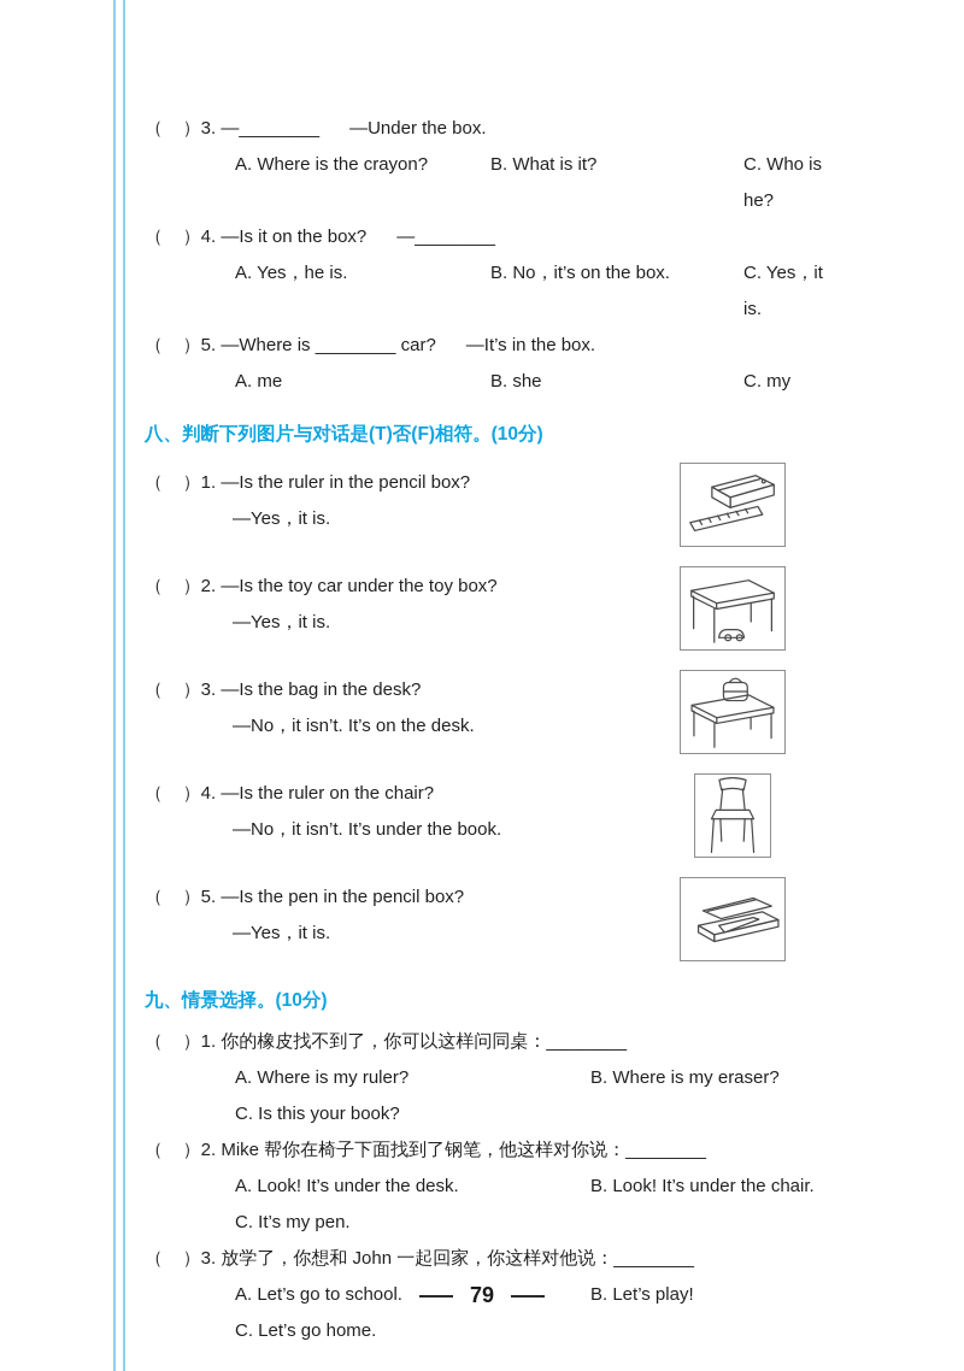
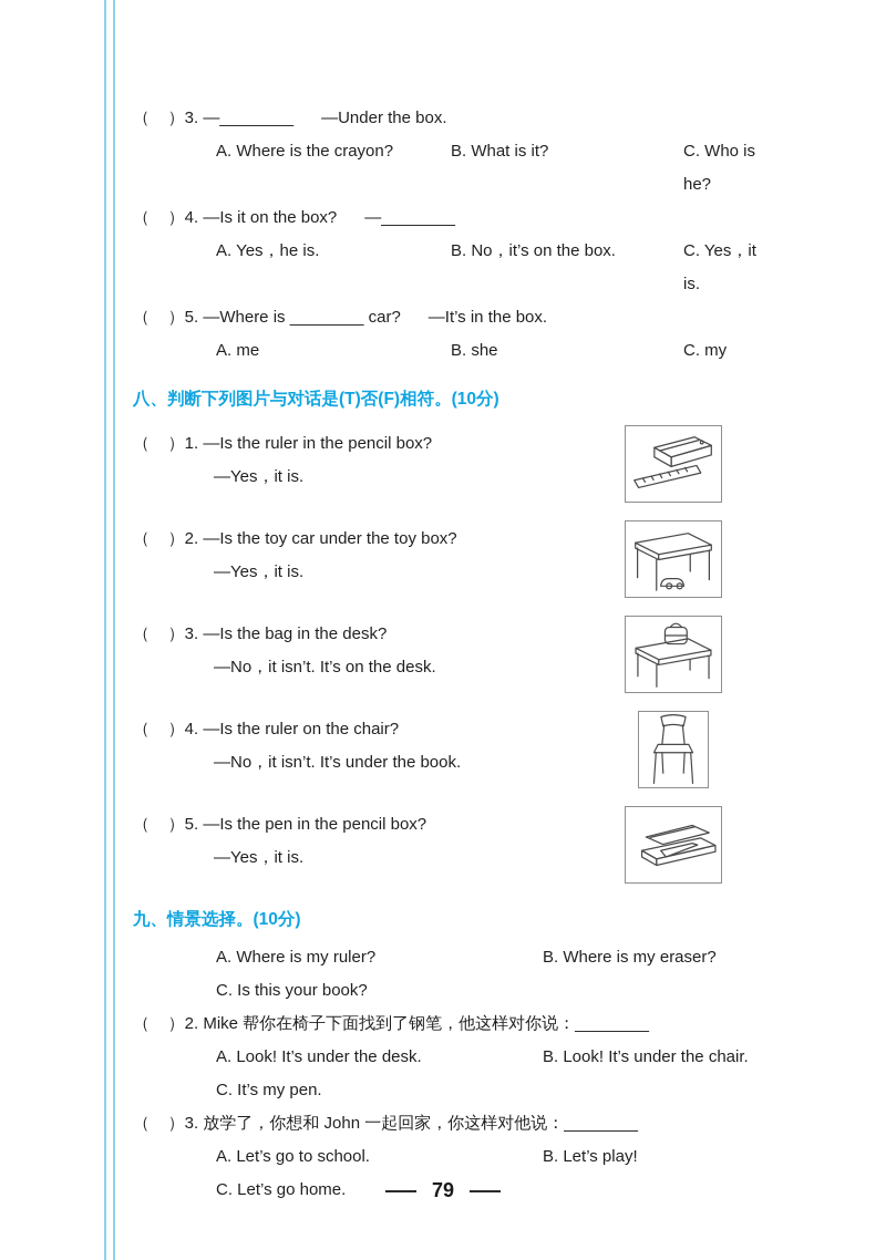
  （ ）3. —________ —Under the box.
  A. Where is the crayon?
  B. What is it?
  C. Who is he?
  （ ）4. —Is it on the box? —________
  A. Yes，he is.
  B. No，it’s on the box.
  C. Yes，it is.
  （ ）5. —Where is ________ car? —It’s in the box.
  A. me
  B. she
  C. my
  八、判断下列图片与对话是(T)否(F)相符。(10分)
  （ ）1. —Is the ruler in the pencil box?
  —Yes，it is.
  （ ）2. —Is the toy car under the toy box?
  —Yes，it is.
  （ ）3. —Is the bag in the desk?
  —No，it isn’t. It’s on the desk.
  （ ）4. —Is the ruler on the chair?
  —No，it isn’t. It’s under the book.
  （ ）5. —Is the pen in the pencil box?
  —Yes，it is.
  九、情景选择。(10分)
- （ ）1. 你的橡皮找不到了，你可以这样问同桌：________
  A. Where is my ruler?
  B. Where is my eraser?
  C. Is this your book?
  （ ）2. Mike 帮你在椅子下面找到了钢笔，他这样对你说：________
  A. Look! It’s under the desk.
  B. Look! It’s under the chair.
  C. It’s my pen.
  （ ）3. 放学了，你想和 John 一起回家，你这样对他说：________
  A. Let’s go to school.
  B. Let’s play!
  C. Let’s go home.
  79
